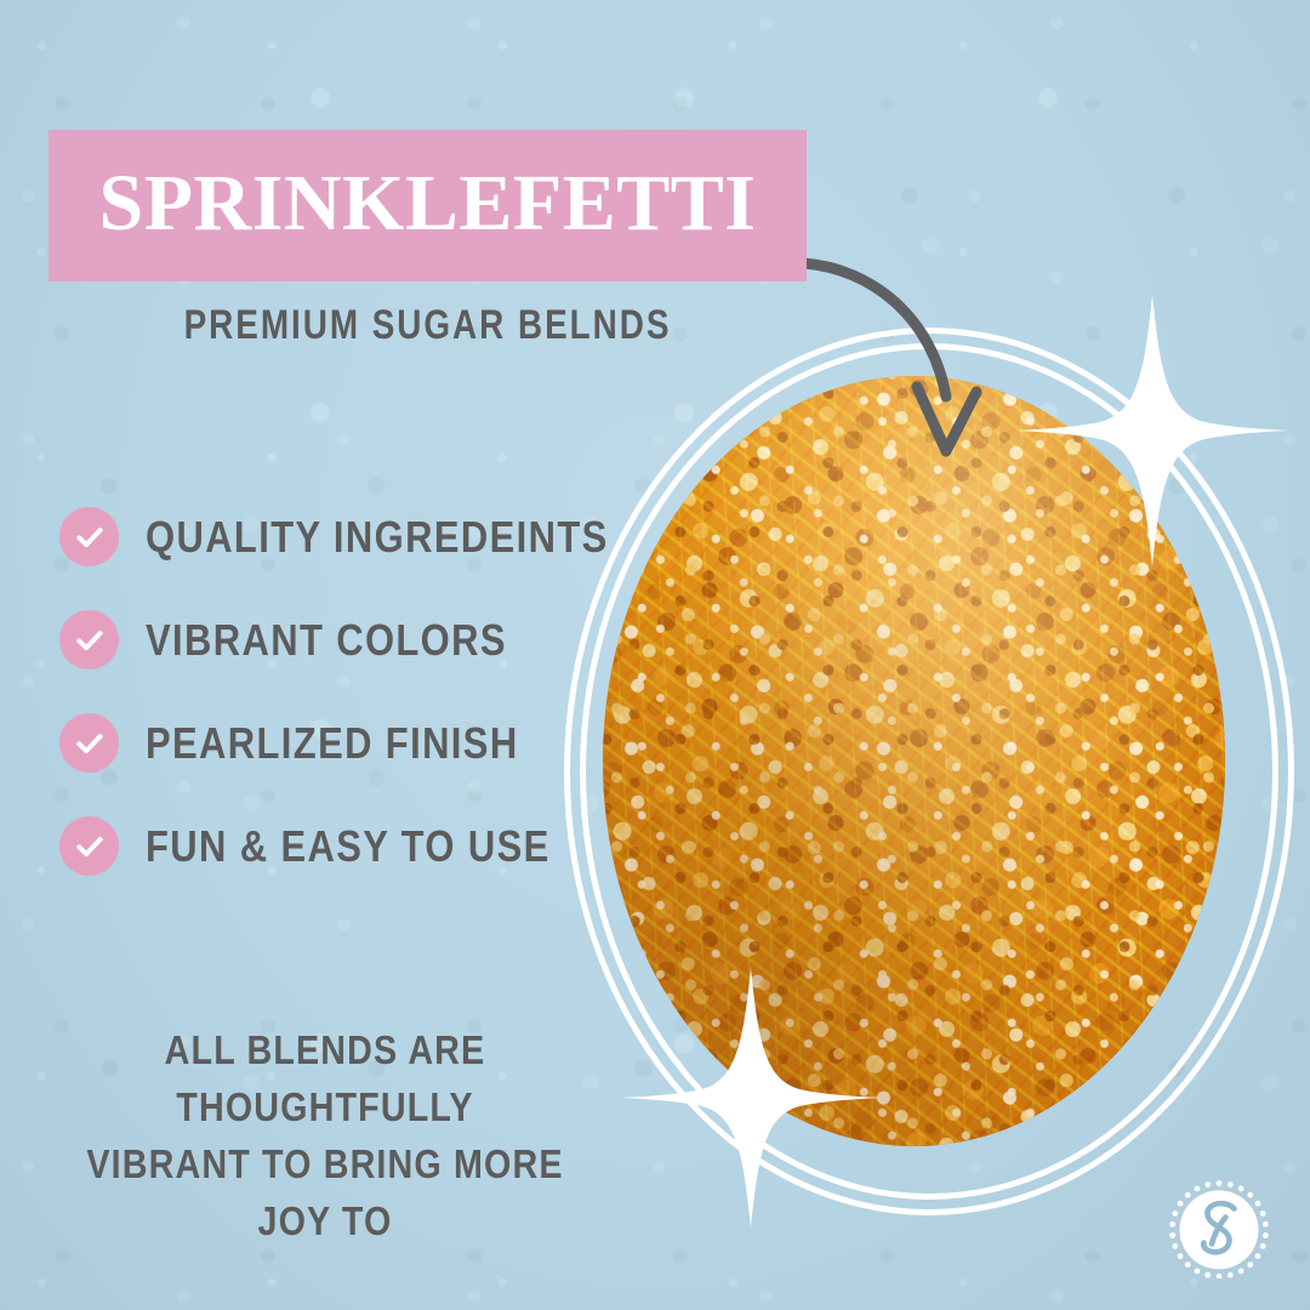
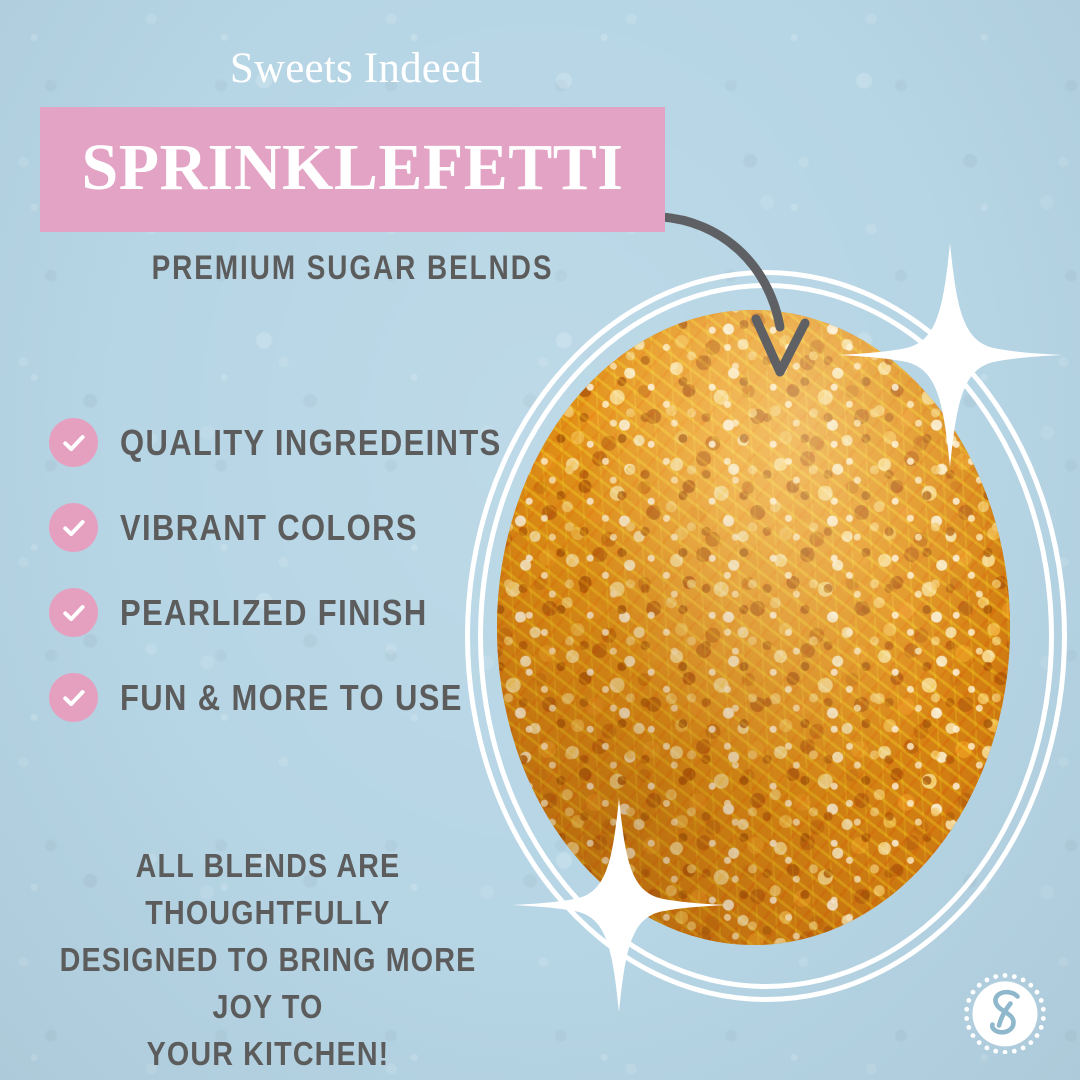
+ Sweets Indeed
  SPRINKLEFETTI
  PREMIUM SUGAR BELNDS
  QUALITY INGREDEINTS
  VIBRANT COLORS
  PEARLIZED FINISH
- FUN & EASY TO USE
+ FUN & MORE TO USE
  ALL BLENDS ARE THOUGHTFULLY
- VIBRANT TO BRING MORE JOY TO
+ DESIGNED TO BRING MORE JOY TO
+ YOUR KITCHEN!
